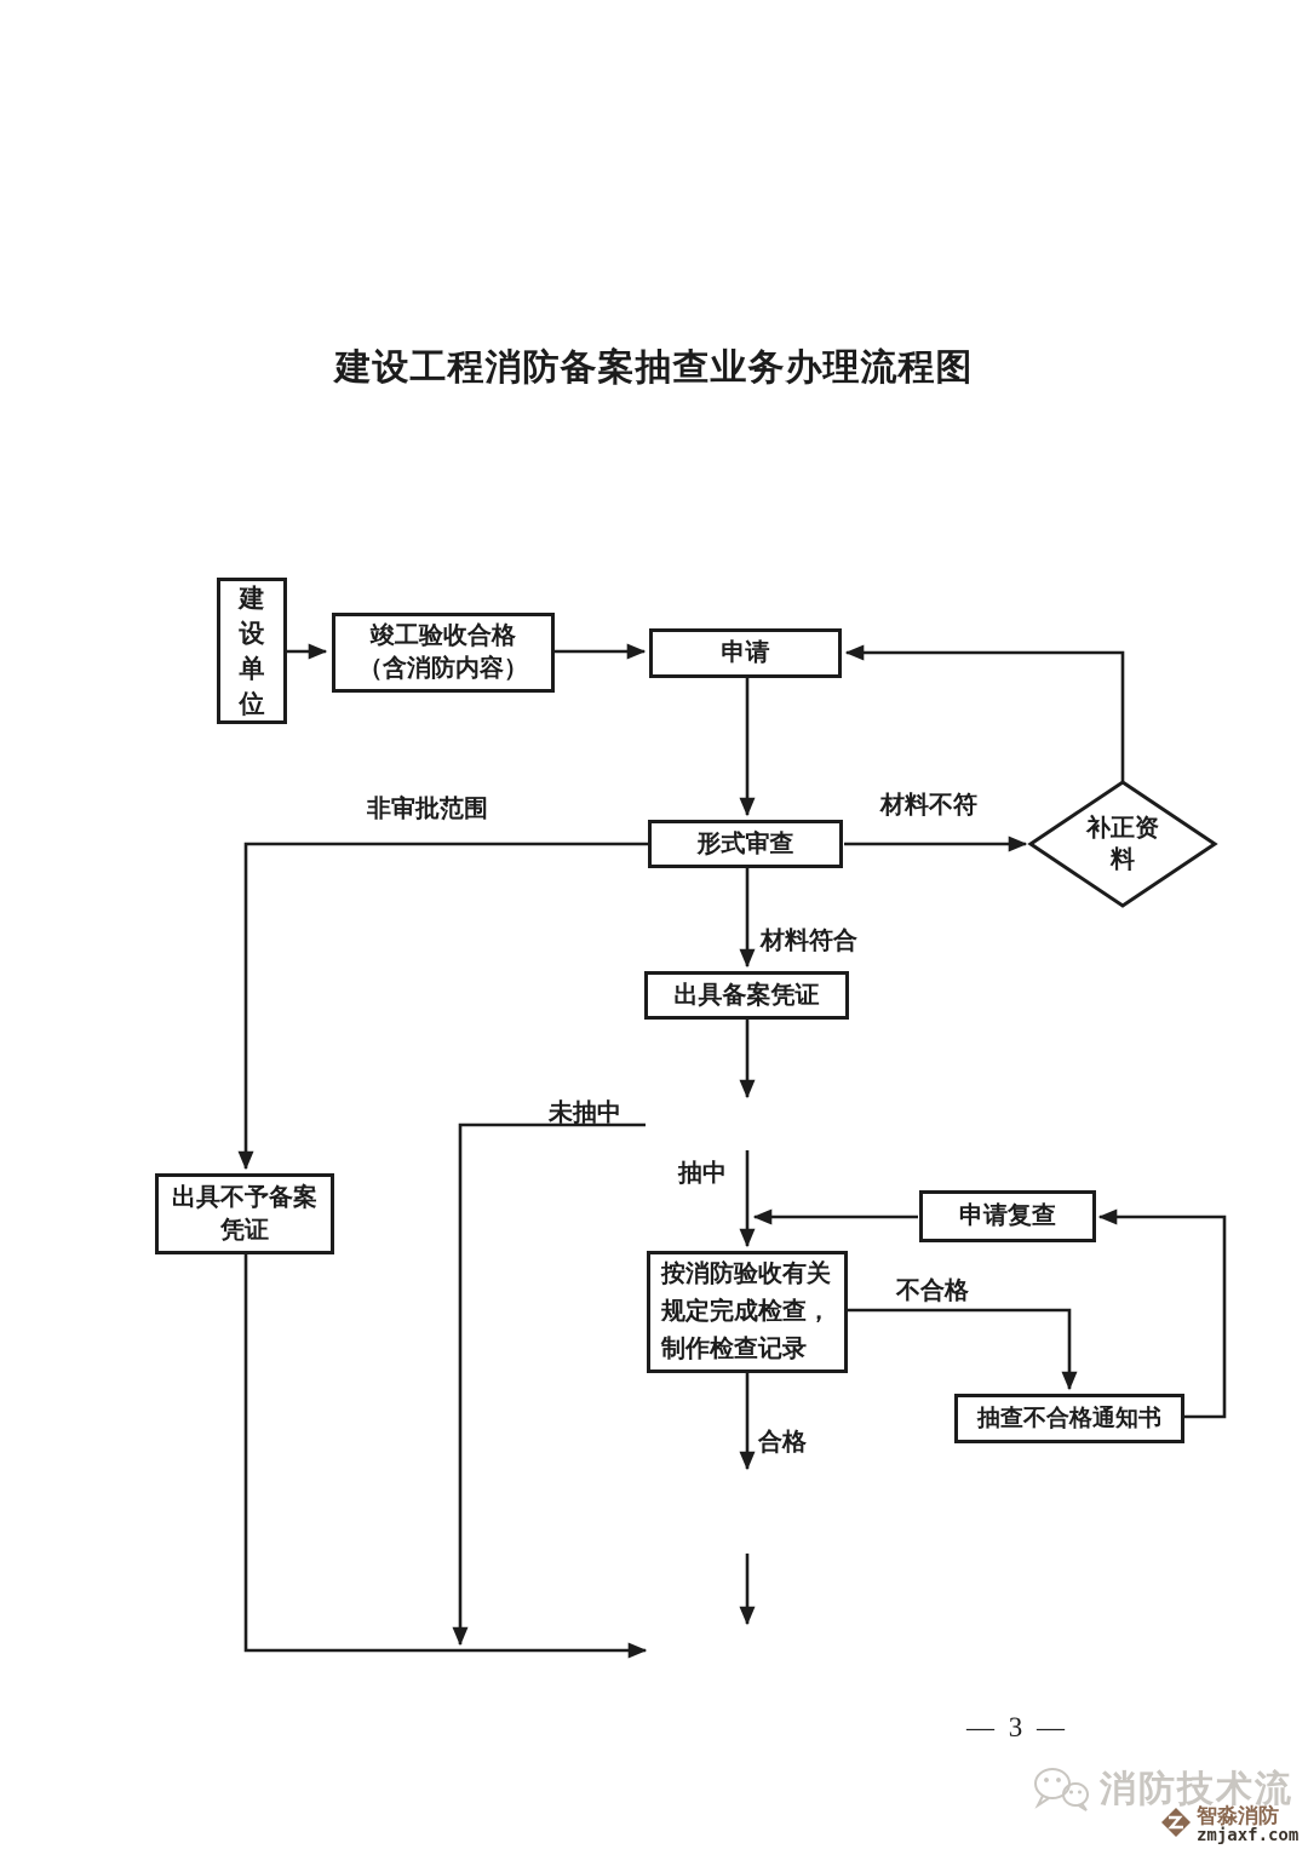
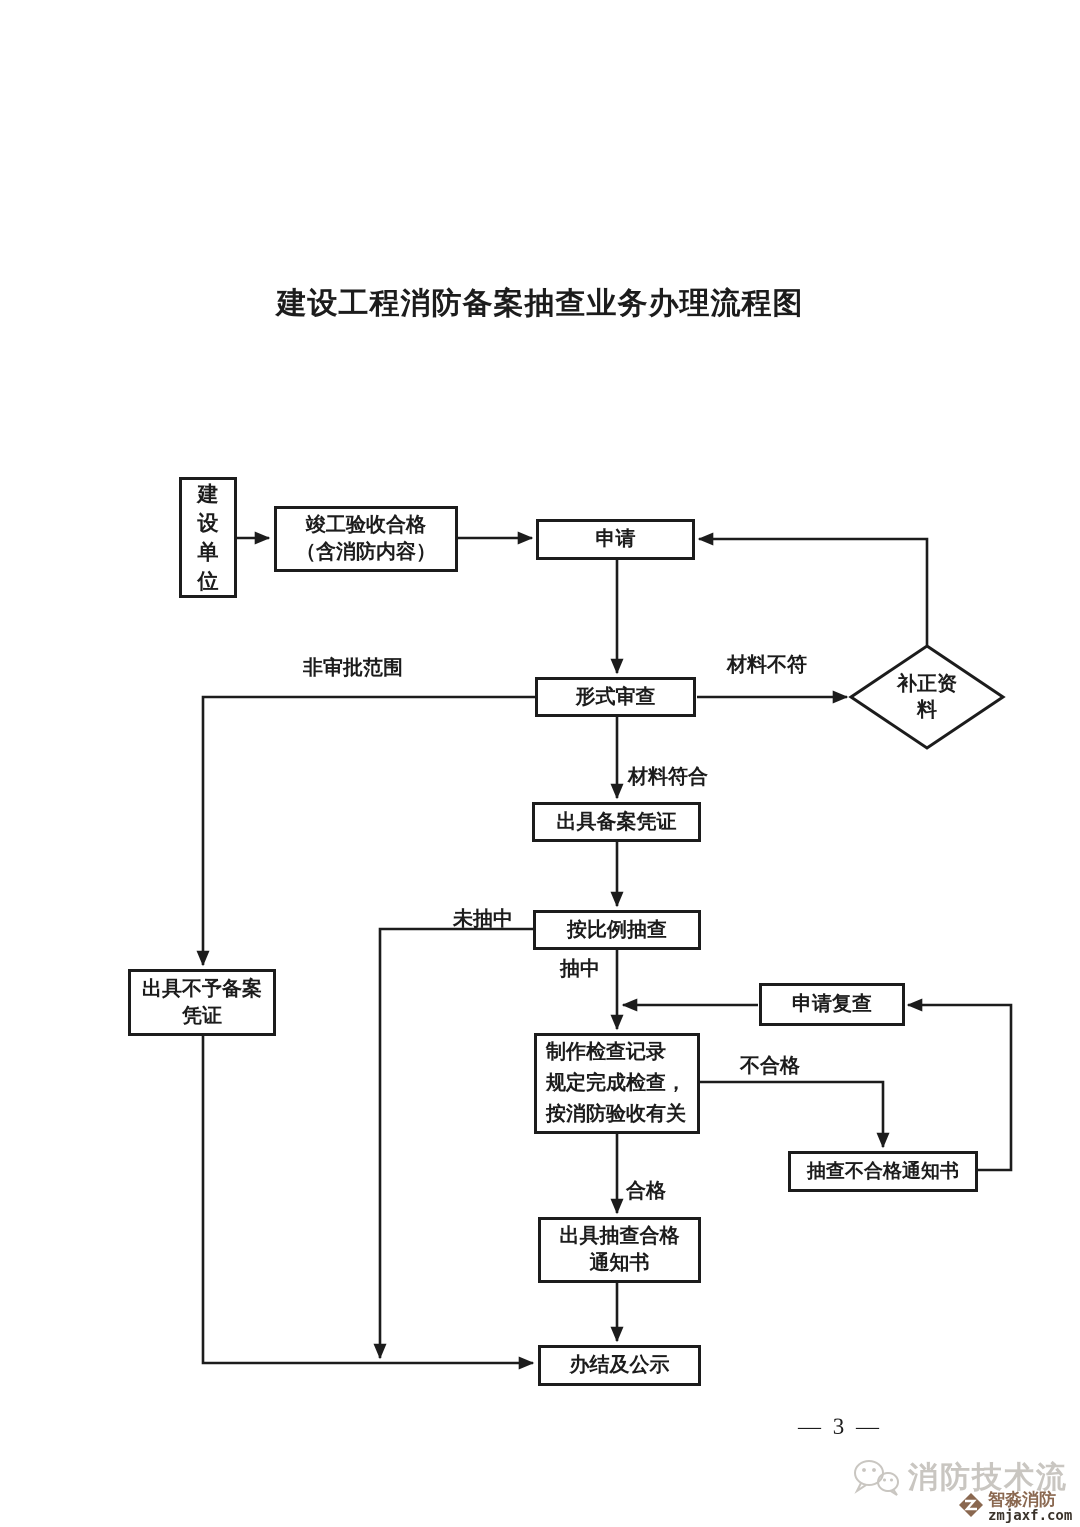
  建设工程消防备案抽查业务办理流程图
  建
  设
  单
  位
  竣工验收合格
  （含消防内容）
  申请
  形式审查
  补正资
  料
  出具备案凭证
+ 按比例抽查
  出具不予备案
  凭证
  申请复查
- 按消防验收有关
+ 制作检查记录
  规定完成检查，
- 制作检查记录
+ 按消防验收有关
  抽查不合格通知书
+ 出具抽查合格
+ 通知书
+ 办结及公示
  非审批范围
  材料不符
  材料符合
  未抽中
  抽中
  不合格
  合格
  — 3 —
  消防技术流
  智淼消防
  zmjaxf.com
